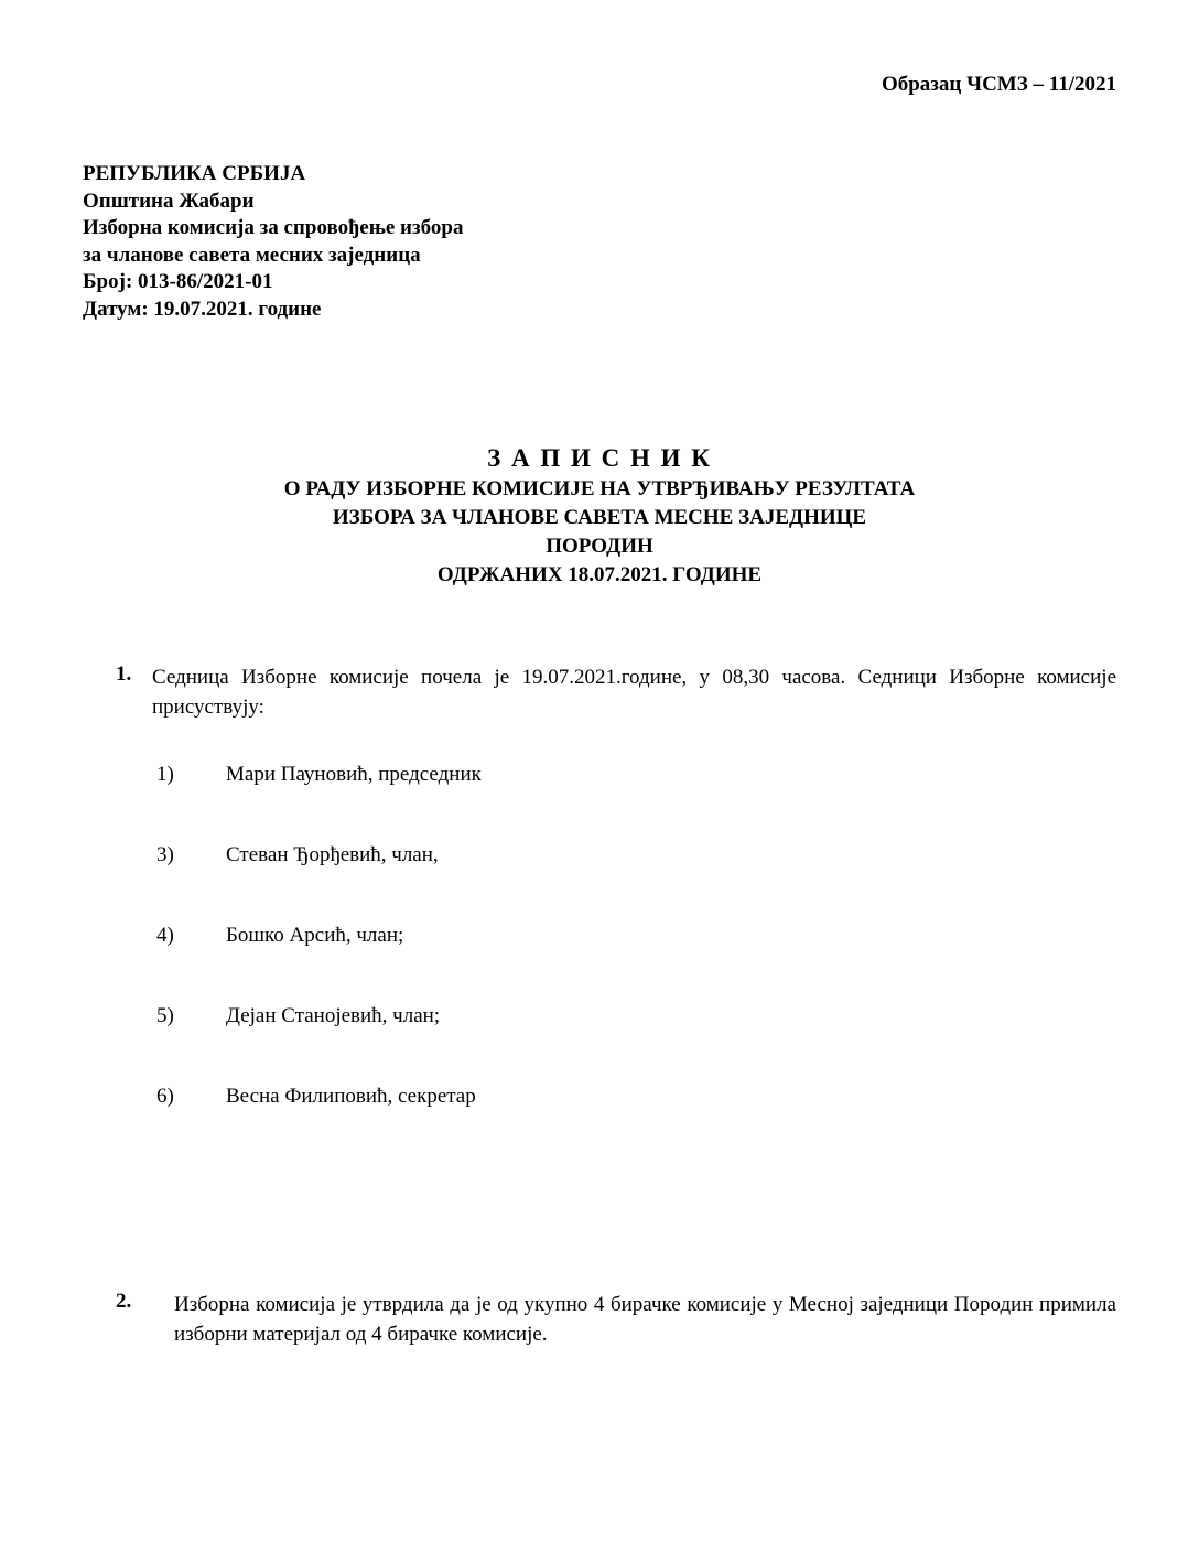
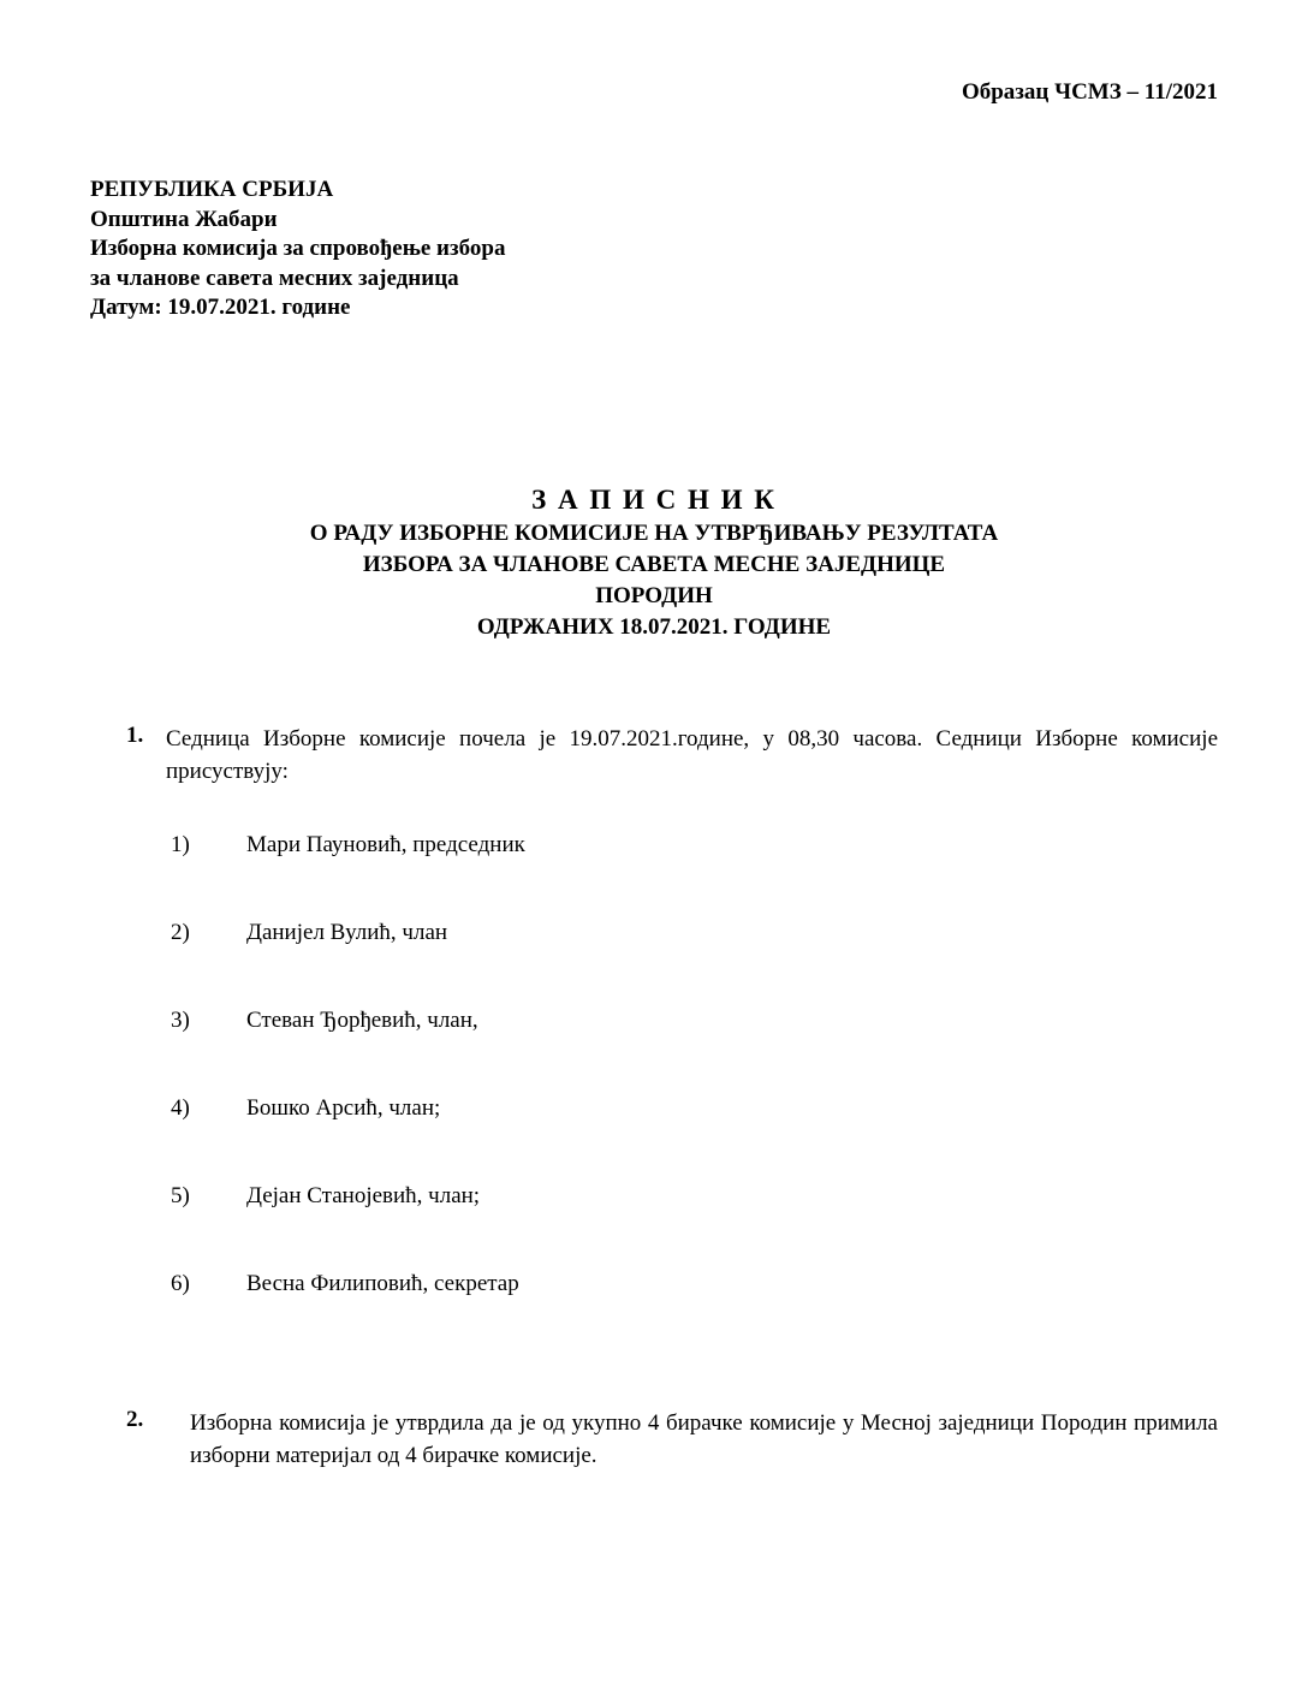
  Образац ЧСМЗ – 11/2021
  РЕПУБЛИКА СРБИЈА
  Општина Жабари
  Изборна комисија за спровођење избора
  за чланове савета месних заједница
- Број: 013-86/2021-01
  Датум: 19.07.2021. године
  З А П И С Н И К
  О РАДУ ИЗБОРНЕ КОМИСИЈЕ НА УТВРЂИВАЊУ РЕЗУЛТАТА
  ИЗБОРА ЗА ЧЛАНОВЕ САВЕТА МЕСНЕ ЗАЈЕДНИЦЕ
  ПОРОДИН
  ОДРЖАНИХ 18.07.2021. ГОДИНЕ
  1.
  Седница Изборне комисије почела је 19.07.2021.године, у 08,30 часова. Седници Изборне комисије присуствују:
  1) Мари Пауновић, председник
+ 2) Данијел Вулић, члан
  3) Стеван Ђорђевић, члан,
  4) Бошко Арсић, члан;
  5) Дејан Станојевић, члан;
  6) Весна Филиповић, секретар
  2.
  Изборна комисија је утврдила да је од укупно 4 бирачке комисије у Месној заједници Породин примила изборни материјал од 4 бирачке комисије.
